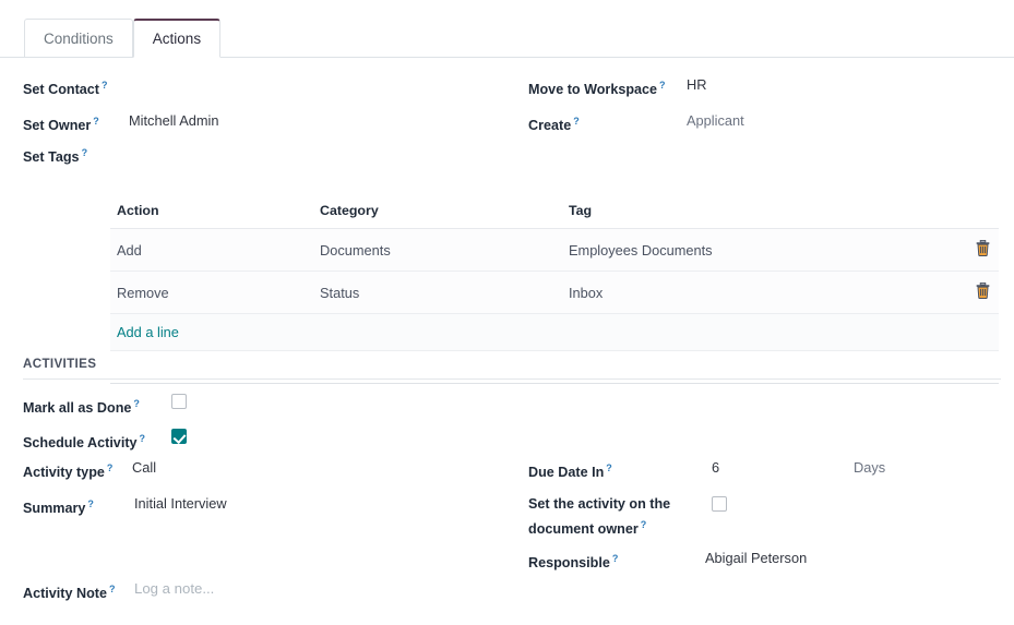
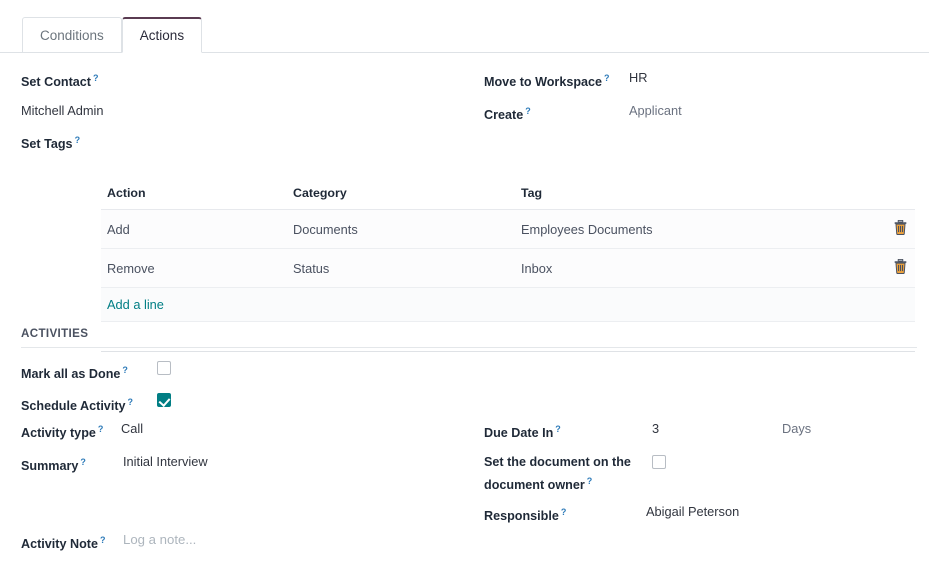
  Conditions
  Actions
  Set Contact ?
- Set Owner ?
  Mitchell Admin
  Set Tags ?
  Move to Workspace ?
  HR
  Create ?
  Applicant
  Action	Category	Tag
  Add	Documents	Employees Documents
  Remove	Status	Inbox
  Add a line
  ACTIVITIES
  Mark all as Done ?
  Schedule Activity ?
  Activity type ?
  Call
  Summary ?
  Initial Interview
  Due Date In ?
- 6
+ 3
  Days
- Set the activity on the
+ Set the document on the
  document owner ?
  Responsible ?
  Abigail Peterson
  Activity Note ?
  Log a note...
